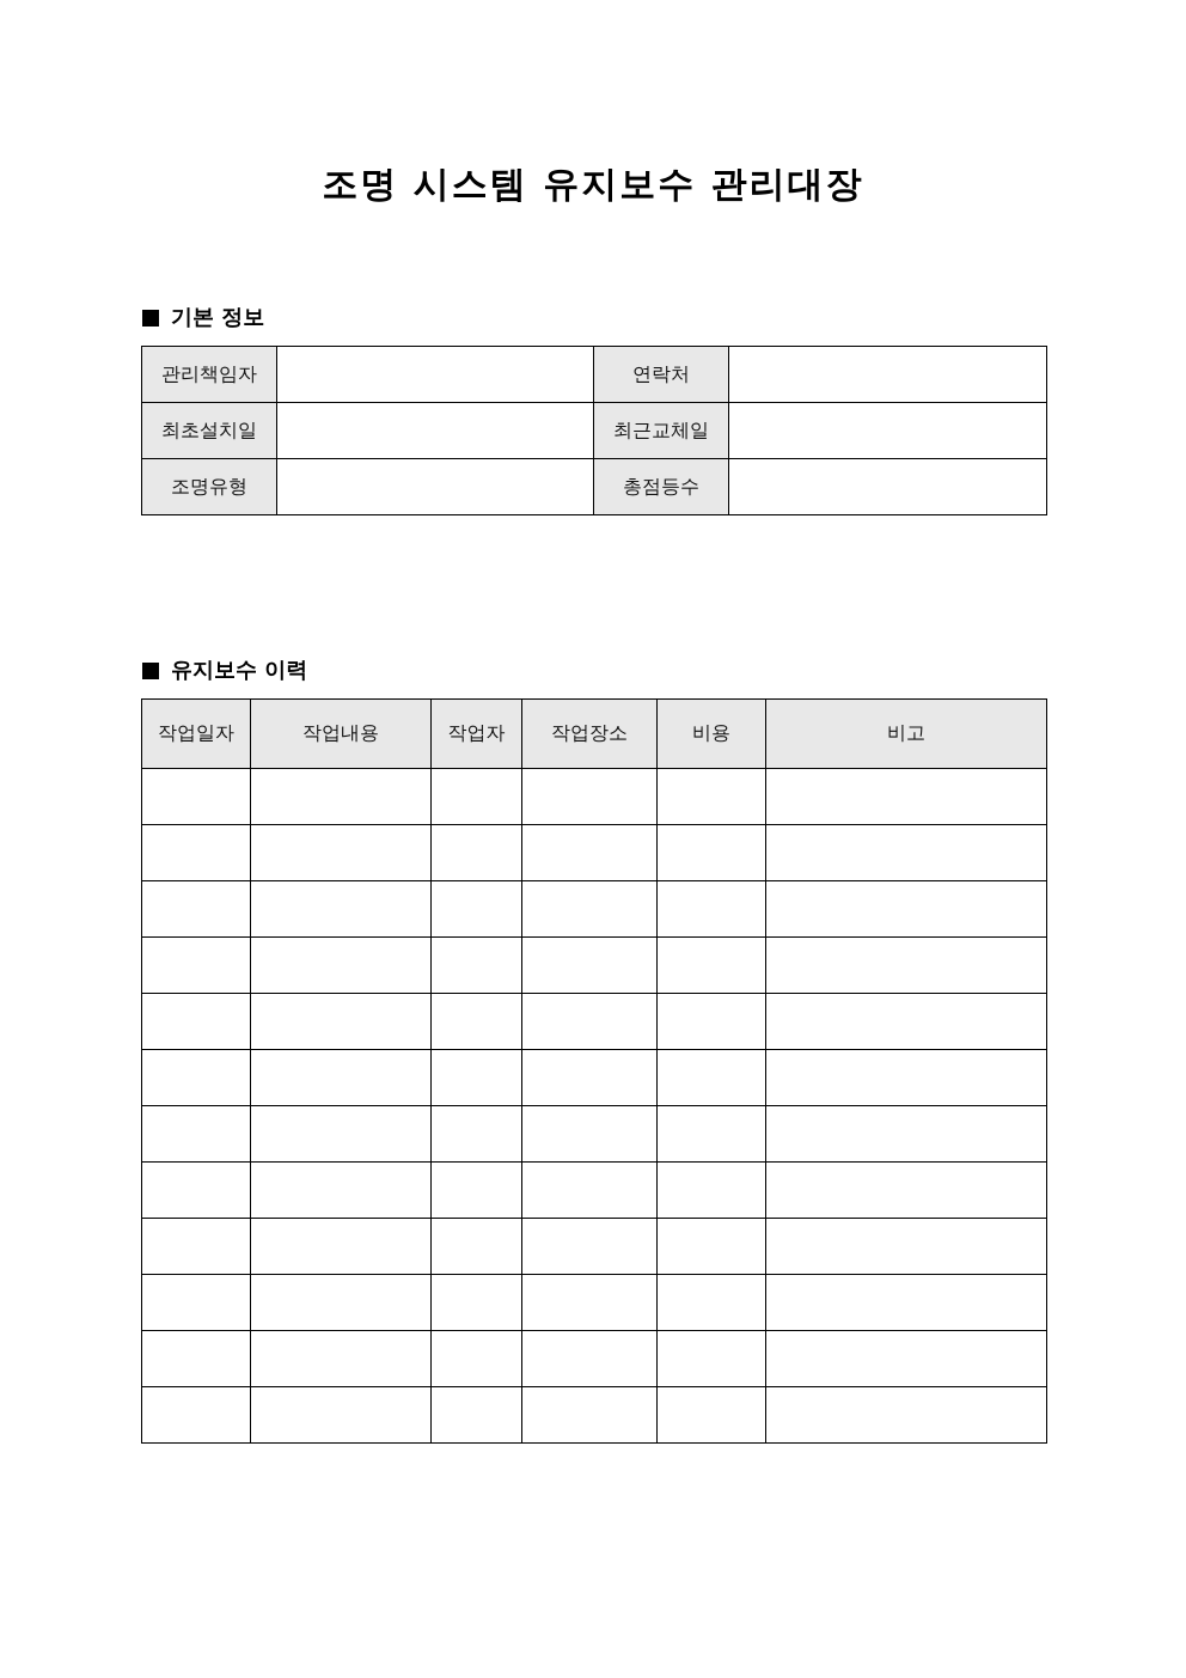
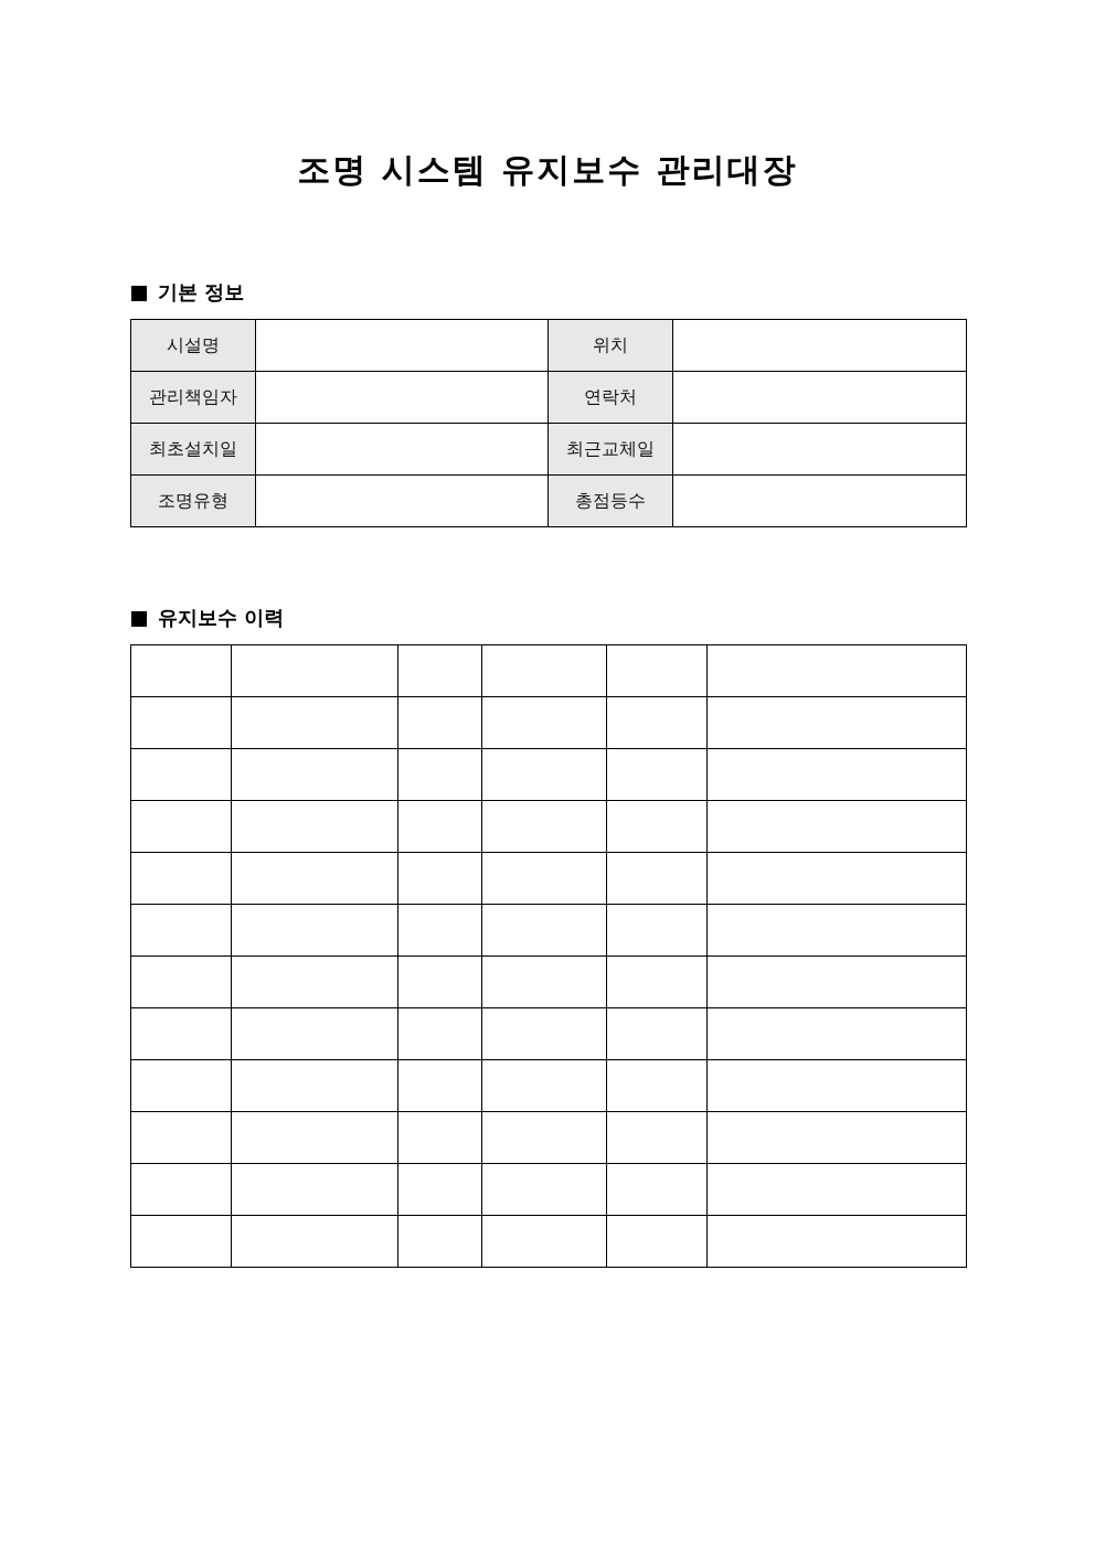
  조명 시스템 유지보수 관리대장
  기본 정보
+ 시설명		위치
  관리책임자		연락처
  최초설치일		최근교체일
  조명유형		총점등수
  유지보수 이력
- 작업일자	작업내용	작업자	작업장소	비용	비고
